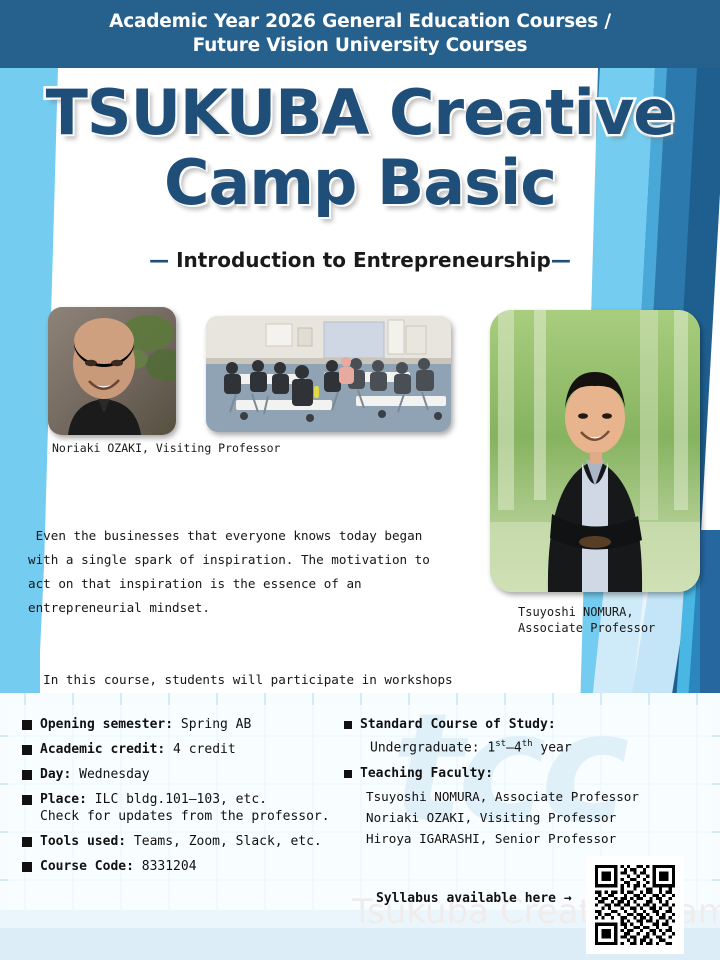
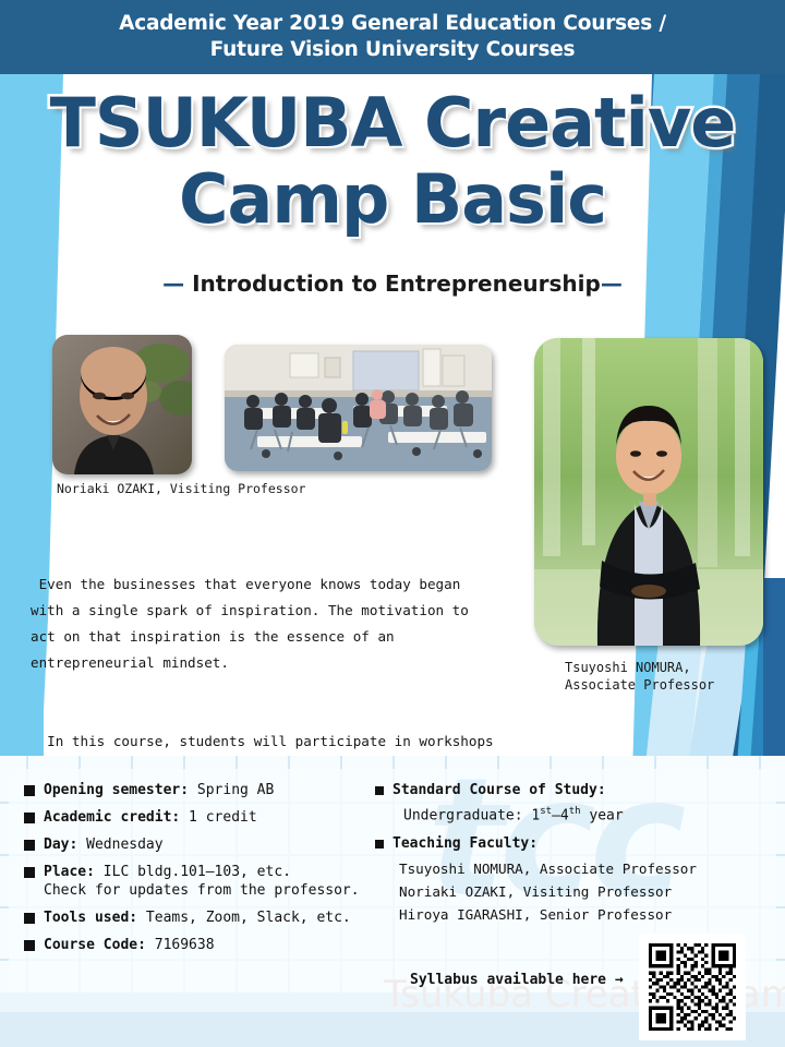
- Academic Year 2026 General Education Courses /
+ Academic Year 2019 General Education Courses /
  Future Vision University Courses
  TSUKUBA Creative
  Camp Basic
  — Introduction to Entrepreneurship—
  Noriaki OZAKI, Visiting Professor
  Even the businesses that everyone knows today began
  with a single spark of inspiration. The motivation to
  act on that inspiration is the essence of an
  entrepreneurial mindset.
  In this course, students will participate in workshops
  Tsuyoshi NOMURA,
  Associate Professor
  tcc
  Opening semester: Spring AB
- Academic credit: 4 credit
+ Academic credit: 1 credit
  Day: Wednesday
  Place: ILC bldg.101–103, etc.
  Check for updates from the professor.
  Tools used: Teams, Zoom, Slack, etc.
- Course Code: 8331204
+ Course Code: 7169638
  Standard Course of Study:
  Undergraduate: 1st–4th year
  Teaching Faculty:
  Tsuyoshi NOMURA, Associate Professor
  Noriaki OZAKI, Visiting Professor
  Hiroya IGARASHI, Senior Professor
  Syllabus available here →
